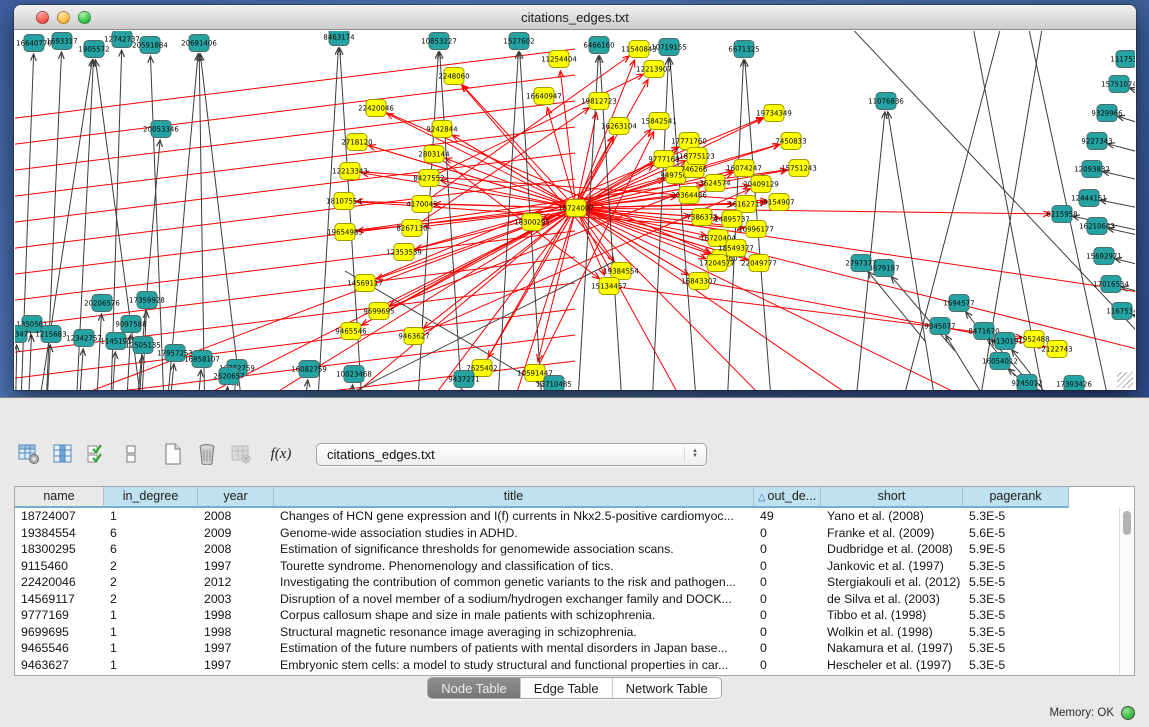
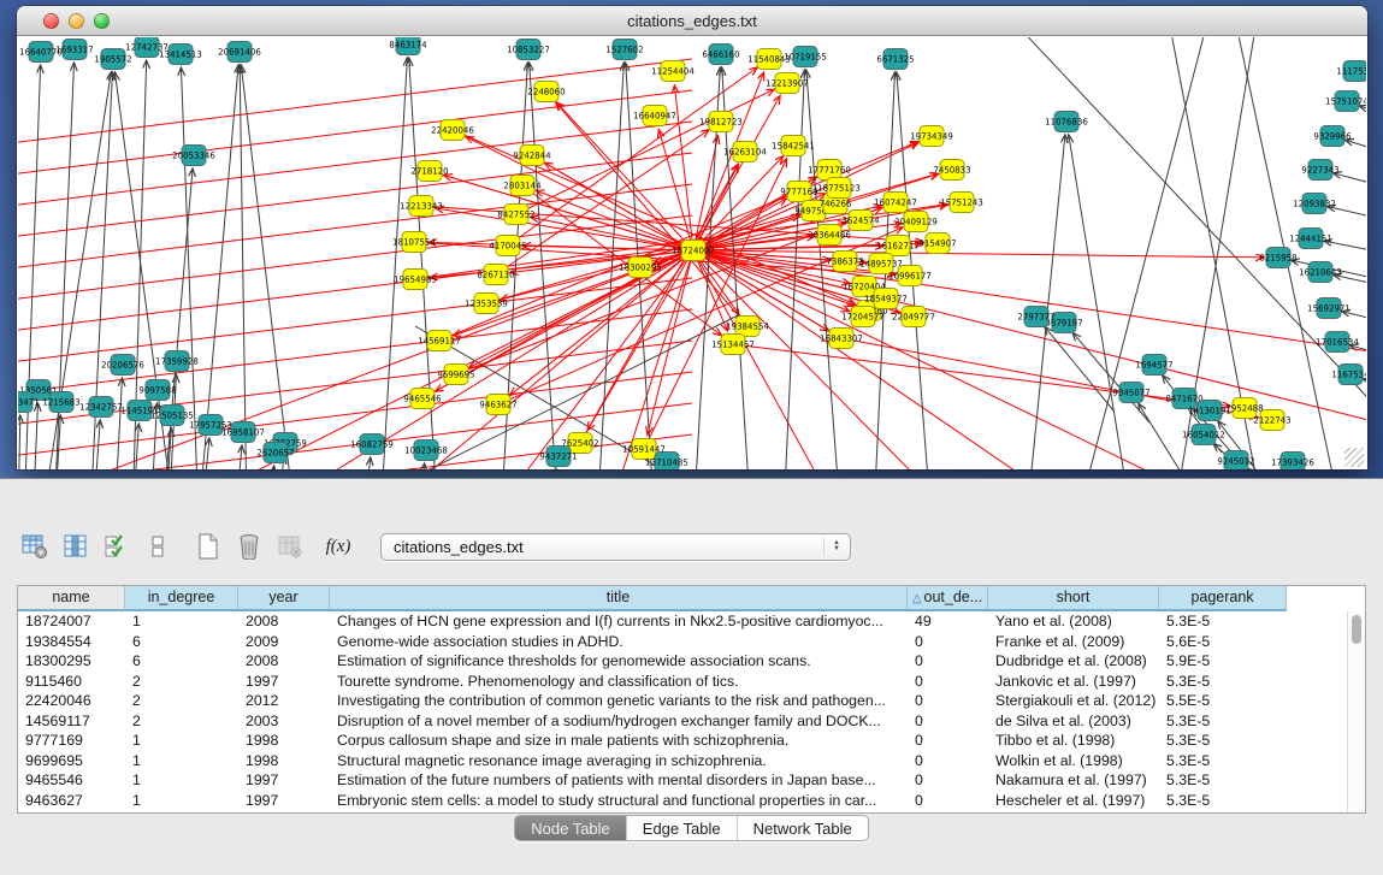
  citations_edges.txt
  18724007
  18300295
  19384554
  9777169
  94975
  746266
  3624574
  20364486
  7386372
  16720404
  22420046
  2718120
  12213343
  9242844
  2803144
  8427552
  4170045
  18107554
  19654985
  8267130
  12353539
  14569117
  9699695
  9465546
  9463627
  7625402
  10591447
  2248060
  16640947
  11254404
  19812723
  11540843
  12213907
  16263104
  15842541
  17771760
  18775123
  19734349
  7450833
  15751243
  16074247
  20409129
  9154907
  16162717
  14895737
  10996177
  18549377
  17204577
  22049777
  16843307
  15134457
  7952488
  2122743
  1905572
  20691406
  8463174
  10853227
  1527602
  6466160
  10719155
  6671325
  1693317
  16640770
  12742737
- 20591884
+ 13414513
  20053346
  20206576
  17359928
  9097588
  1350561
  1215683
  12342757
  1145191
  12505135
  17957253
  16958107
  2620657
  16082759
  10023468
  9437271
  13710485
  11076836
  111753
  15751074
  9329966
  9227343
  12093832
  12444151
  16210643
  15692971
  17016534
  116753
  8215958
  679197
  2797377
  1694577
  8471670
  16054012
  9245012
  14130191
  17393426
  9345077
  f(x)
  citations_edges.txt
  name
  in_degree
  year
  title
  △ out_de...
  short
  pagerank
  18724007
  1
  2008
  Changes of HCN gene expression and I(f) currents in Nkx2.5-positive cardiomyoc...
  49
  Yano et al. (2008)
  5.3E-5
  19384554
  6
  2009
  Genome-wide association studies in ADHD.
  0
  Franke et al. (2009)
  5.6E-5
  18300295
  6
  2008
  Estimation of significance thresholds for genomewide association scans.
  0
  Dudbridge et al. (2008)
  5.9E-5
  9115460
  2
  1997
  Tourette syndrome. Phenomenology and classification of tics.
  0
  Jankovic et al. (1997)
  5.3E-5
  22420046
  2
  2012
  Investigating the contribution of common genetic variants to the risk and pathogen...
  0
  Stergiakouli et al. (2012)
  5.5E-5
  14569117
  2
  2003
  Disruption of a novel member of a sodium/hydrogen exchanger family and DOCK...
  0
  de Silva et al. (2003)
  5.3E-5
  9777169
  1
  1998
  Corpus callosum shape and size in male patients with schizophrenia.
  0
  Tibbo et al. (1998)
  5.3E-5
  9699695
  1
  1998
  Structural magnetic resonance image averaging in schizophrenia.
  0
  Wolkin et al. (1998)
  5.3E-5
  9465546
  1
  1997
  Estimation of the future numbers of patients with mental disorders in Japan base...
  0
  Nakamura et al. (1997)
  5.3E-5
  9463627
  1
  1997
  Embryonic stem cells: a model to study structural and functional properties in car...
  0
  Hescheler et al. (1997)
  5.3E-5
  Node Table
  Edge Table
  Network Table
- Memory: OK
